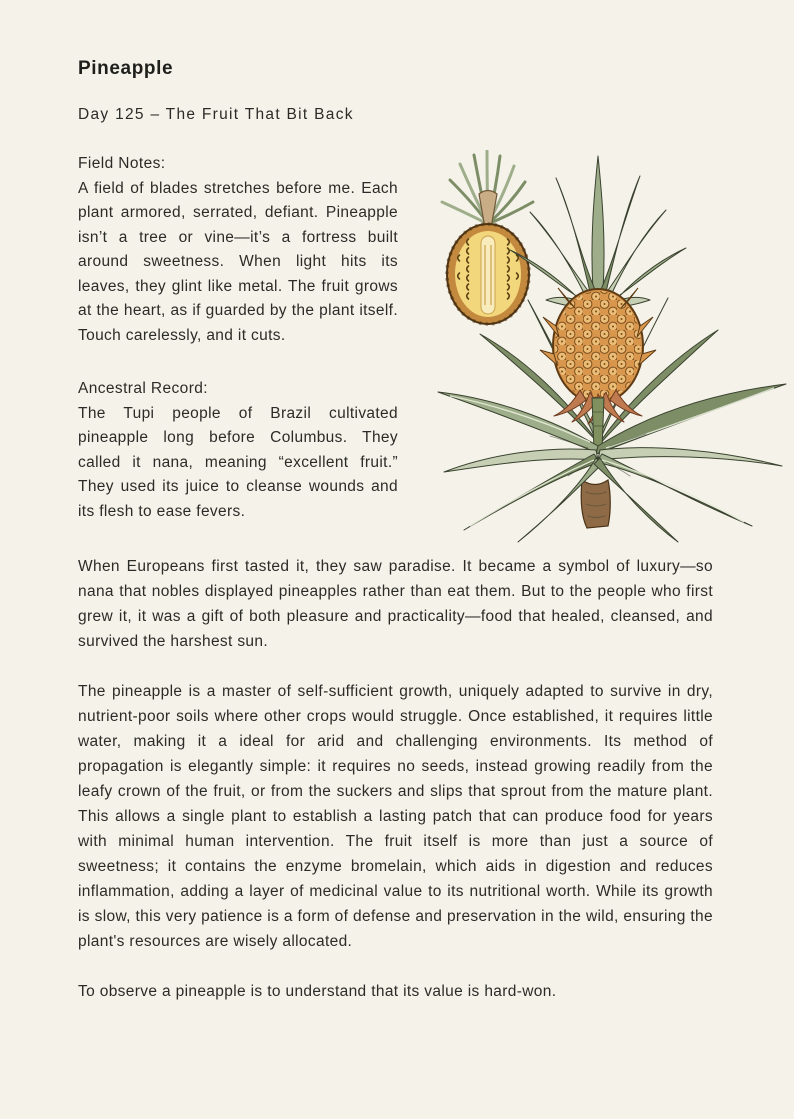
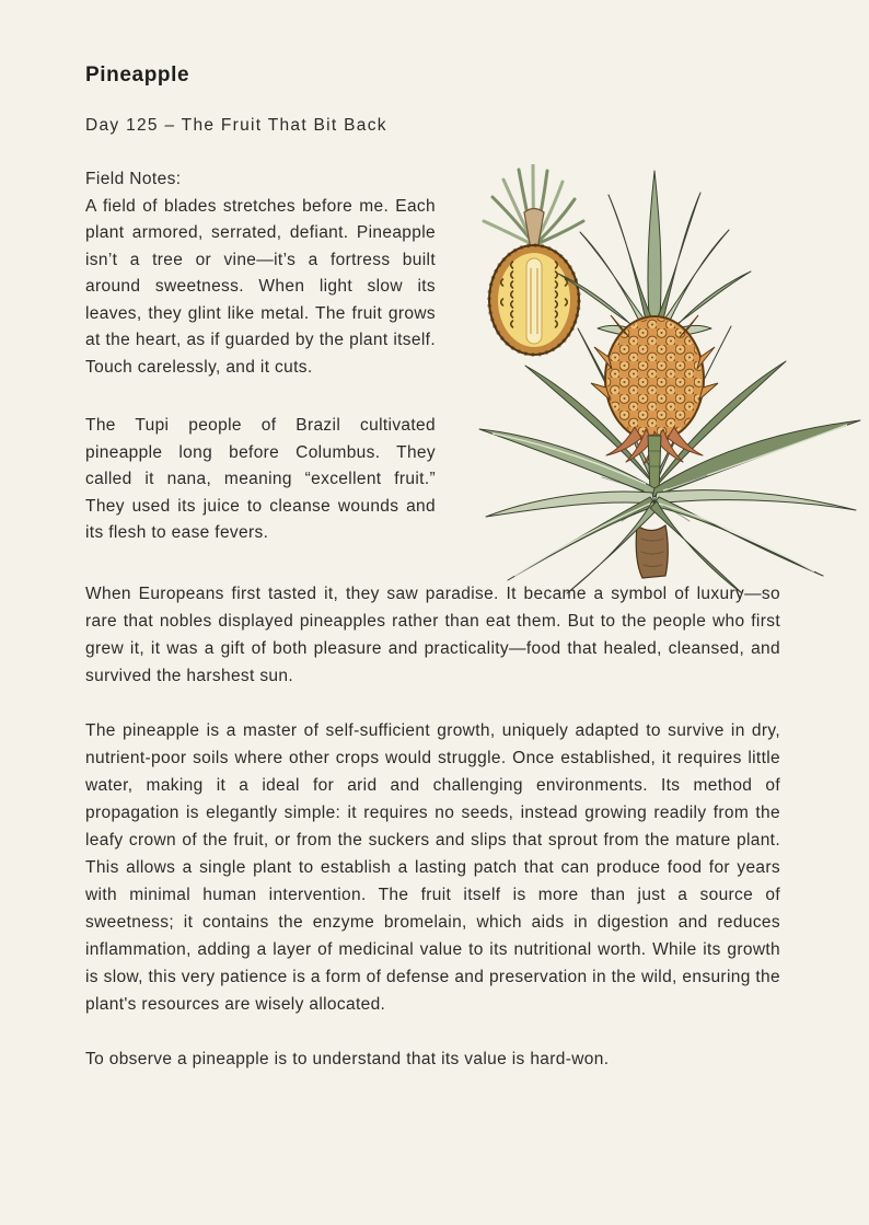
  Pineapple
  Day 125 – The Fruit That Bit Back
  Field Notes:
- A field of blades stretches before me. Each plant armored, serrated, defiant. Pineapple isn’t a tree or vine—it’s a fortress built around sweetness. When light hits its leaves, they glint like metal. The fruit grows at the heart, as if guarded by the plant itself. Touch carelessly, and it cuts.
+ A field of blades stretches before me. Each plant armored, serrated, defiant. Pineapple isn’t a tree or vine—it’s a fortress built around sweetness. When light slow its leaves, they glint like metal. The fruit grows at the heart, as if guarded by the plant itself. Touch carelessly, and it cuts.
- Ancestral Record:
  The Tupi people of Brazil cultivated pineapple long before Columbus. They called it nana, meaning “excellent fruit.” They used its juice to cleanse wounds and its flesh to ease fevers.
- When Europeans first tasted it, they saw paradise. It became a symbol of luxury—so nana that nobles displayed pineapples rather than eat them. But to the people who first grew it, it was a gift of both pleasure and practicality—food that healed, cleansed, and survived the harshest sun.
+ When Europeans first tasted it, they saw paradise. It became a symbol of luxury—so rare that nobles displayed pineapples rather than eat them. But to the people who first grew it, it was a gift of both pleasure and practicality—food that healed, cleansed, and survived the harshest sun.
  The pineapple is a master of self-sufficient growth, uniquely adapted to survive in dry, nutrient-poor soils where other crops would struggle. Once established, it requires little water, making it a ideal for arid and challenging environments. Its method of propagation is elegantly simple: it requires no seeds, instead growing readily from the leafy crown of the fruit, or from the suckers and slips that sprout from the mature plant. This allows a single plant to establish a lasting patch that can produce food for years with minimal human intervention. The fruit itself is more than just a source of sweetness; it contains the enzyme bromelain, which aids in digestion and reduces inflammation, adding a layer of medicinal value to its nutritional worth. While its growth is slow, this very patience is a form of defense and preservation in the wild, ensuring the plant's resources are wisely allocated.
  To observe a pineapple is to understand that its value is hard-won.
